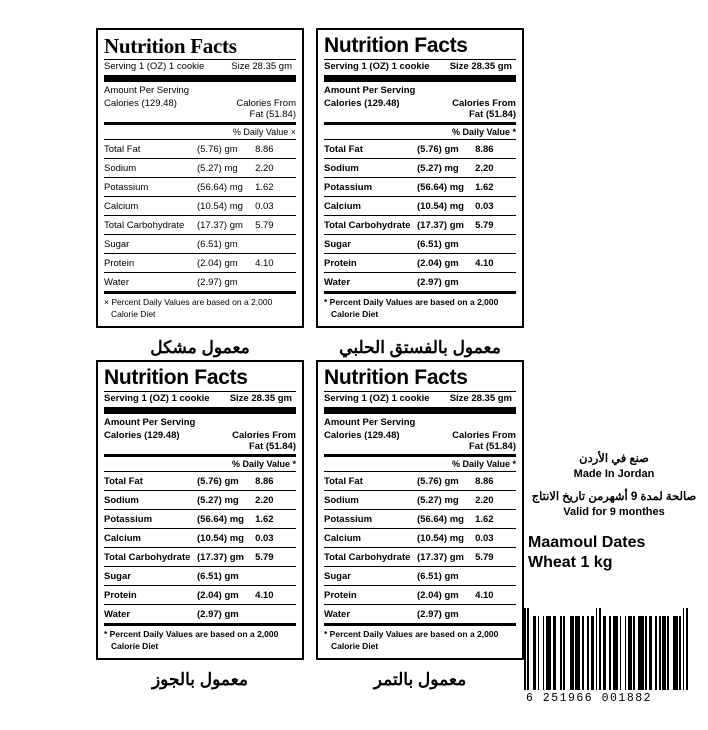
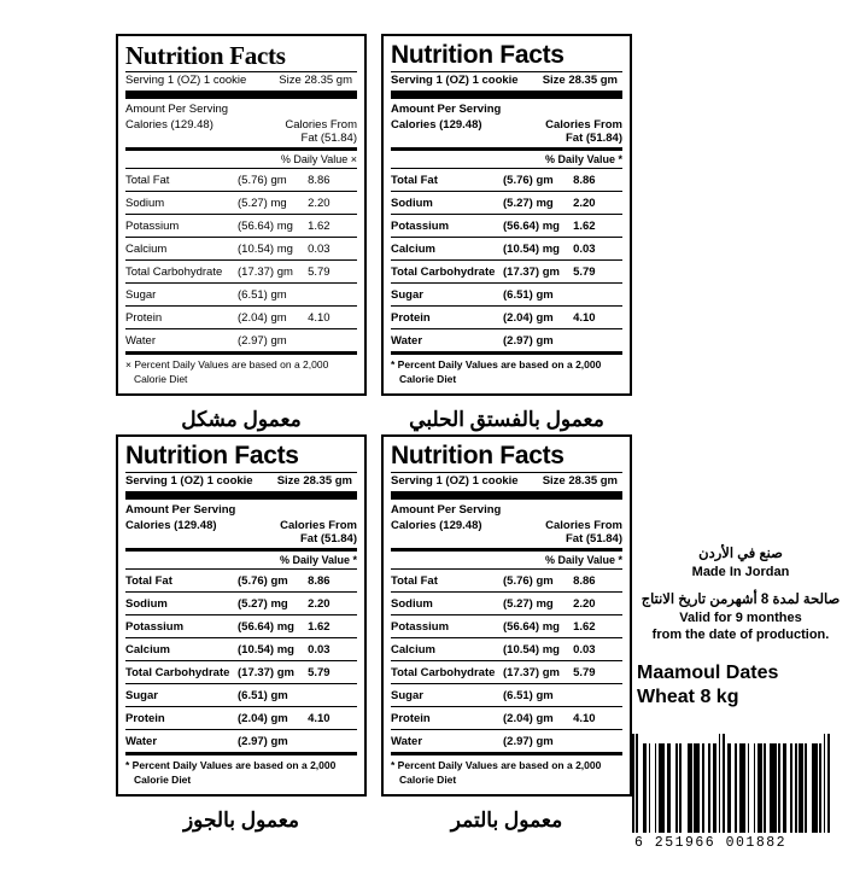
  Nutrition Facts
  Serving 1 (OZ) 1 cookie
  Size 28.35 gm
  Amount Per Serving
  Calories (129.48)
  Calories From
  Fat (51.84)
  % Daily Value ×
  Total Fat
  (5.76) gm
  8.86
  Sodium
  (5.27) mg
  2.20
  Potassium
  (56.64) mg
  1.62
  Calcium
  (10.54) mg
  0.03
  Total Carbohydrate
  (17.37) gm
  5.79
  Sugar
  (6.51) gm
  Protein
  (2.04) gm
  4.10
  Water
  (2.97) gm
  × Percent Daily Values are based on a 2,000
  Calorie Diet
  معمول مشكل
  Nutrition Facts
  Serving 1 (OZ) 1 cookie
  Size 28.35 gm
  Amount Per Serving
  Calories (129.48)
  Calories From
  Fat (51.84)
  % Daily Value *
  Total Fat
  (5.76) gm
  8.86
  Sodium
  (5.27) mg
  2.20
  Potassium
  (56.64) mg
  1.62
  Calcium
  (10.54) mg
  0.03
  Total Carbohydrate
  (17.37) gm
  5.79
  Sugar
  (6.51) gm
  Protein
  (2.04) gm
  4.10
  Water
  (2.97) gm
  * Percent Daily Values are based on a 2,000
  Calorie Diet
  معمول بالفستق الحلبي
  Nutrition Facts
  Serving 1 (OZ) 1 cookie
  Size 28.35 gm
  Amount Per Serving
  Calories (129.48)
  Calories From
  Fat (51.84)
  % Daily Value *
  Total Fat
  (5.76) gm
  8.86
  Sodium
  (5.27) mg
  2.20
  Potassium
  (56.64) mg
  1.62
  Calcium
  (10.54) mg
  0.03
  Total Carbohydrate
  (17.37) gm
  5.79
  Sugar
  (6.51) gm
  Protein
  (2.04) gm
  4.10
  Water
  (2.97) gm
  * Percent Daily Values are based on a 2,000
  Calorie Diet
  معمول بالجوز
  Nutrition Facts
  Serving 1 (OZ) 1 cookie
  Size 28.35 gm
  Amount Per Serving
  Calories (129.48)
  Calories From
  Fat (51.84)
  % Daily Value *
  Total Fat
  (5.76) gm
  8.86
  Sodium
  (5.27) mg
  2.20
  Potassium
  (56.64) mg
  1.62
  Calcium
  (10.54) mg
  0.03
  Total Carbohydrate
  (17.37) gm
  5.79
  Sugar
  (6.51) gm
  Protein
  (2.04) gm
  4.10
  Water
  (2.97) gm
  * Percent Daily Values are based on a 2,000
  Calorie Diet
  معمول بالتمر
  صنع في الأردن
  Made In Jordan
- صالحة لمدة 9 أشهرمن تاريخ الانتاج
+ صالحة لمدة 8 أشهرمن تاريخ الانتاج
  Valid for 9 monthes
+ from the date of production.
  Maamoul Dates
- Wheat 1 kg
+ Wheat 8 kg
  6 251966 001882
